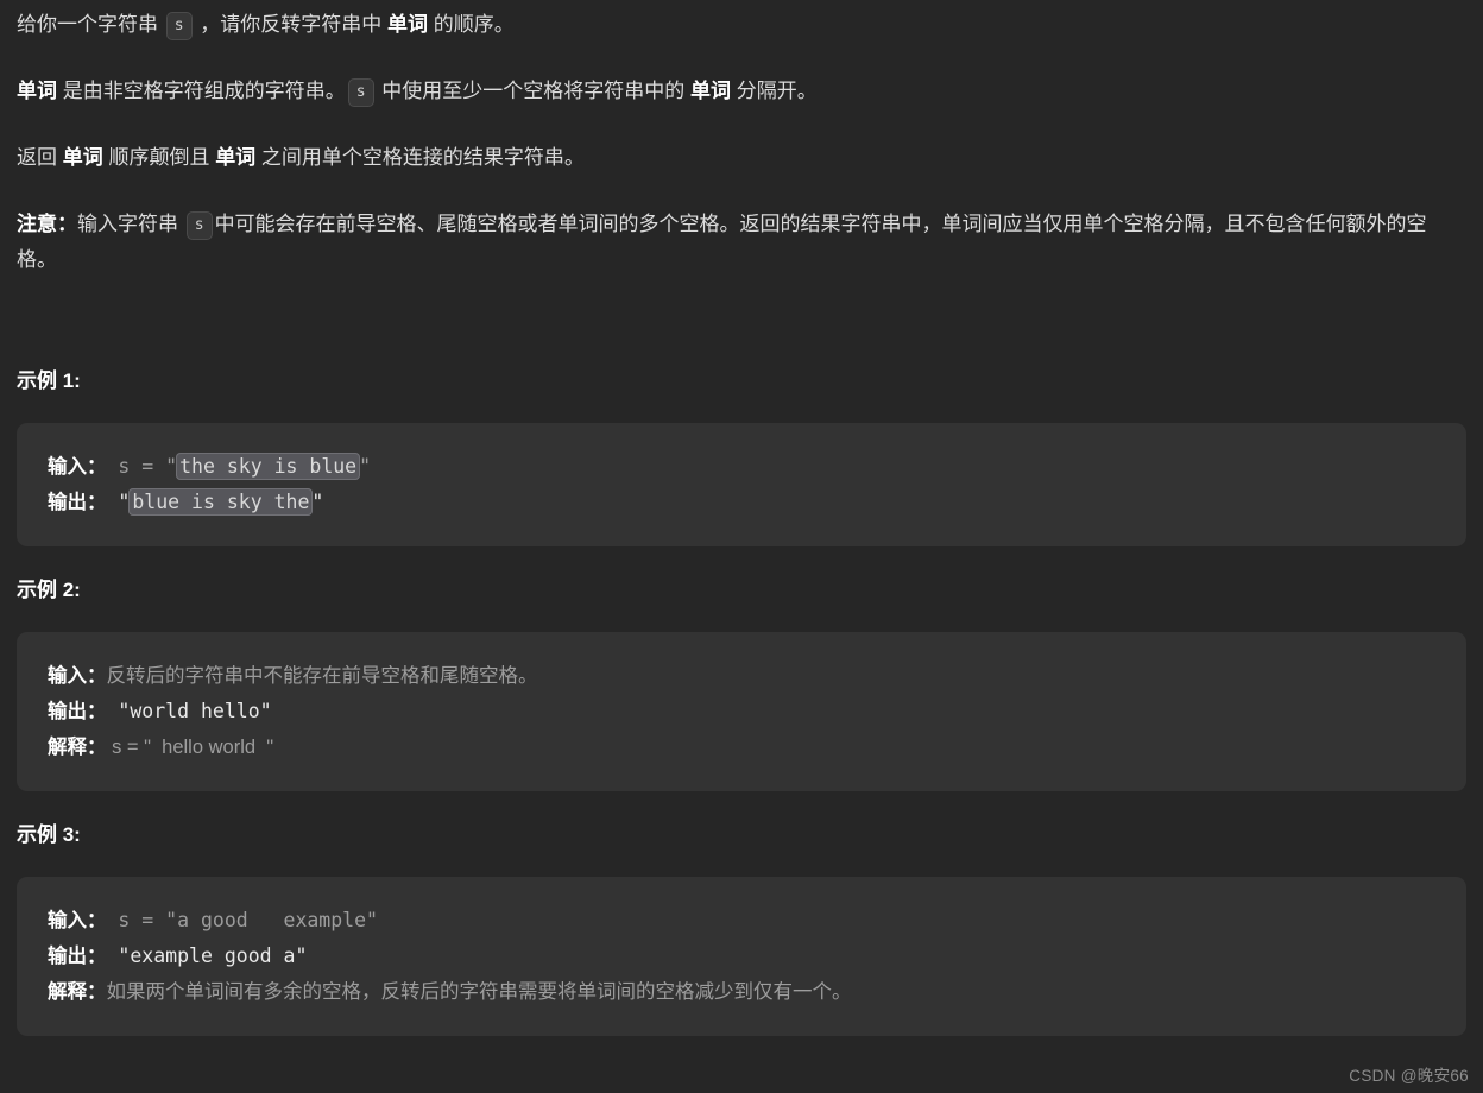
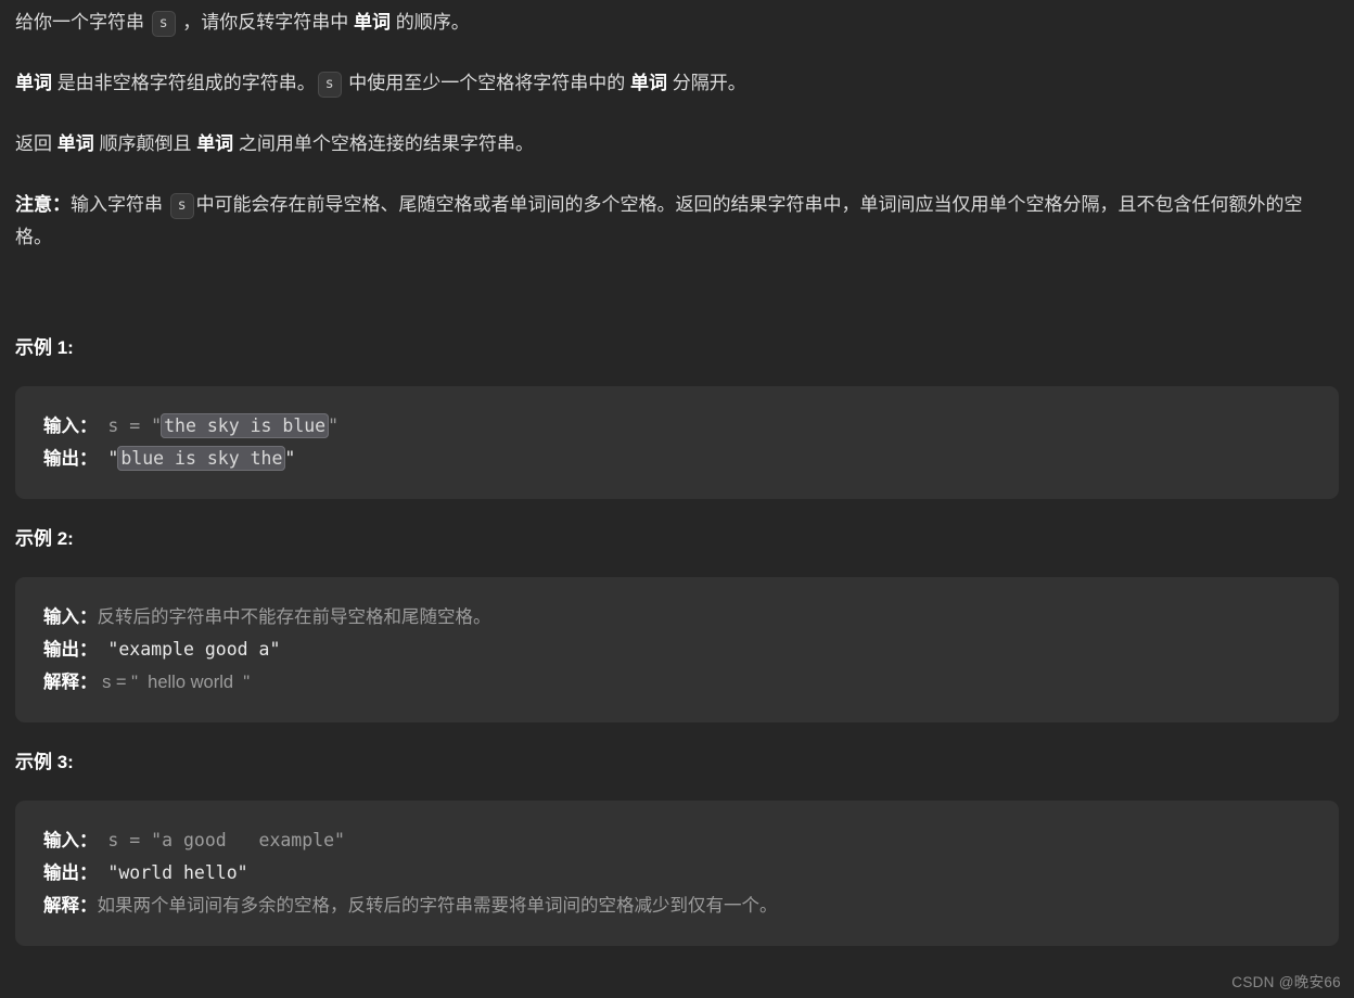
  给你一个字符串 s ，请你反转字符串中 单词 的顺序。
  单词 是由非空格字符组成的字符串。 s 中使用至少一个空格将字符串中的 单词 分隔开。
  返回 单词 顺序颠倒且 单词 之间用单个空格连接的结果字符串。
  注意：输入字符串 s 中可能会存在前导空格、尾随空格或者单词间的多个空格。返回的结果字符串中，单词间应当仅用单个空格分隔，且不包含任何额外的空格。
  示例 1:
  输入： s = "the sky is blue"
  输出： "blue is sky the"
  示例 2:
  输入：反转后的字符串中不能存在前导空格和尾随空格。
- 输出： "world hello"
+ 输出： "example good a"
  解释： s = " hello world "
  示例 3:
  输入： s = "a good example"
- 输出： "example good a"
+ 输出： "world hello"
  解释：如果两个单词间有多余的空格，反转后的字符串需要将单词间的空格减少到仅有一个。
  CSDN @晚安66
